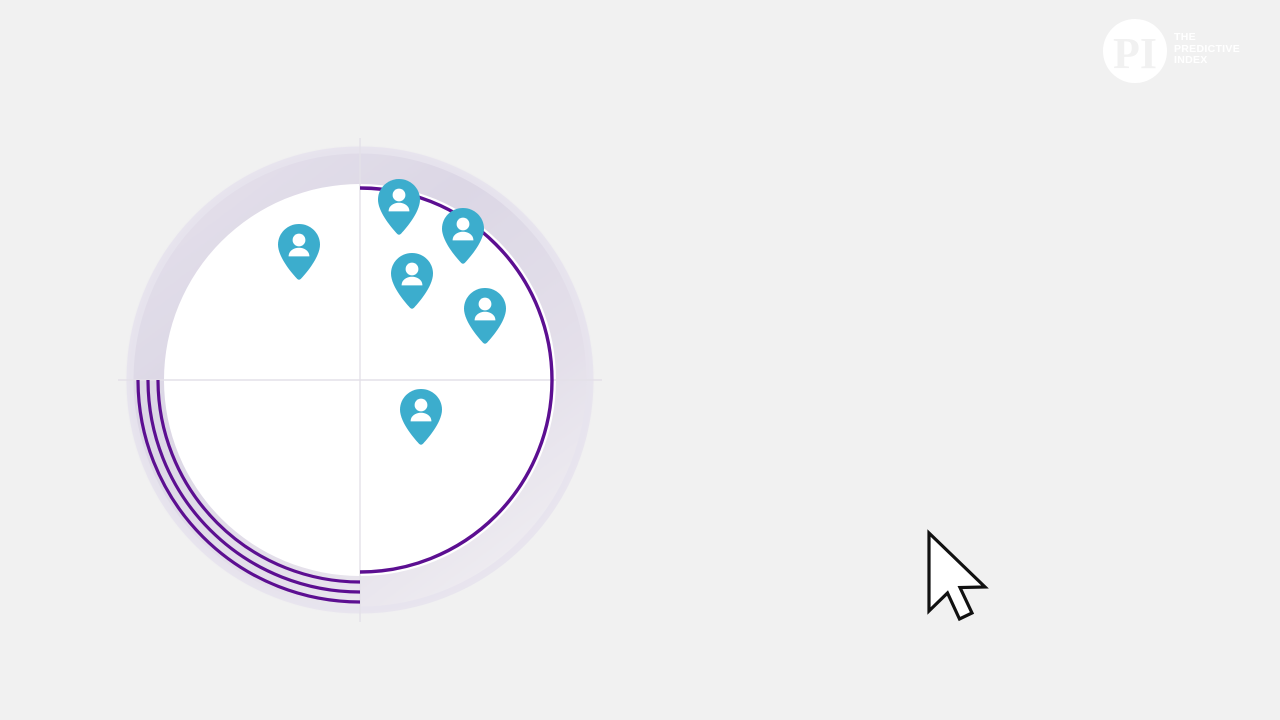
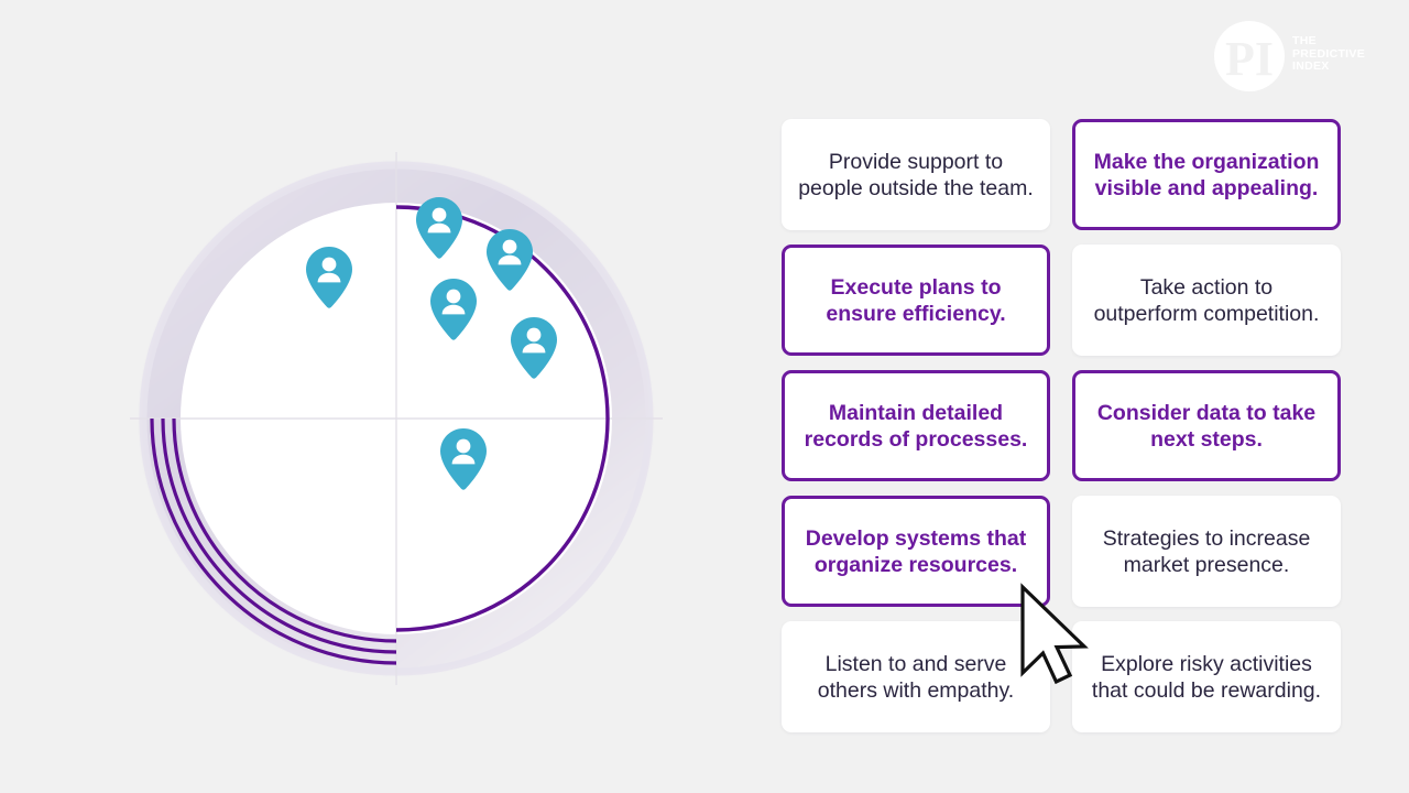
+ Provide support to people outside the team.
+ Make the organization visible and appealing.
+ Execute plans to ensure efficiency.
+ Take action to outperform competition.
+ Maintain detailed records of processes.
+ Consider data to take next steps.
+ Develop systems that organize resources.
+ Strategies to increase market presence.
+ Listen to and serve others with empathy.
+ Explore risky activities that could be rewarding.
